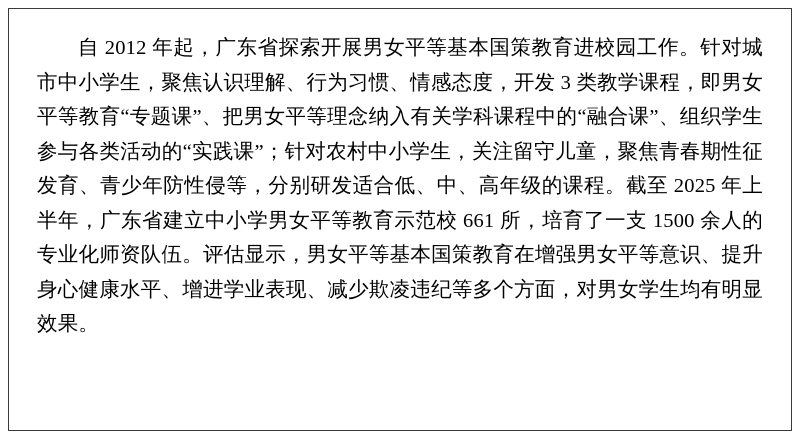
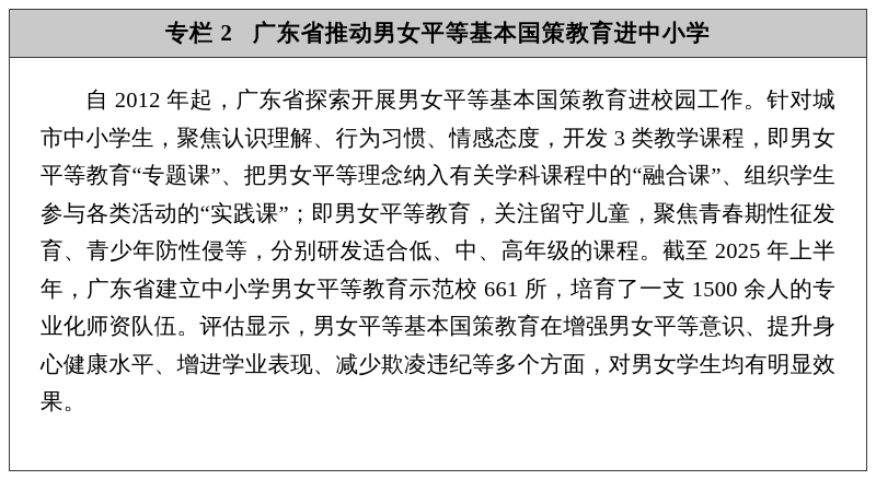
+ 专栏 2 广东省推动男女平等基本国策教育进中小学
- 自 2012 年起，广东省探索开展男女平等基本国策教育进校园工作。针对城市中小学生，聚焦认识理解、行为习惯、情感态度，开发 3 类教学课程，即男女平等教育“专题课”、把男女平等理念纳入有关学科课程中的“融合课”、组织学生参与各类活动的“实践课”；针对农村中小学生，关注留守儿童，聚焦青春期性征发育、青少年防性侵等，分别研发适合低、中、高年级的课程。截至 2025 年上半年，广东省建立中小学男女平等教育示范校 661 所，培育了一支 1500 余人的专业化师资队伍。评估显示，男女平等基本国策教育在增强男女平等意识、提升身心健康水平、增进学业表现、减少欺凌违纪等多个方面，对男女学生均有明显效果。
+ 自 2012 年起，广东省探索开展男女平等基本国策教育进校园工作。针对城市中小学生，聚焦认识理解、行为习惯、情感态度，开发 3 类教学课程，即男女平等教育“专题课”、把男女平等理念纳入有关学科课程中的“融合课”、组织学生参与各类活动的“实践课”；即男女平等教育，关注留守儿童，聚焦青春期性征发育、青少年防性侵等，分别研发适合低、中、高年级的课程。截至 2025 年上半年，广东省建立中小学男女平等教育示范校 661 所，培育了一支 1500 余人的专业化师资队伍。评估显示，男女平等基本国策教育在增强男女平等意识、提升身心健康水平、增进学业表现、减少欺凌违纪等多个方面，对男女学生均有明显效果。
